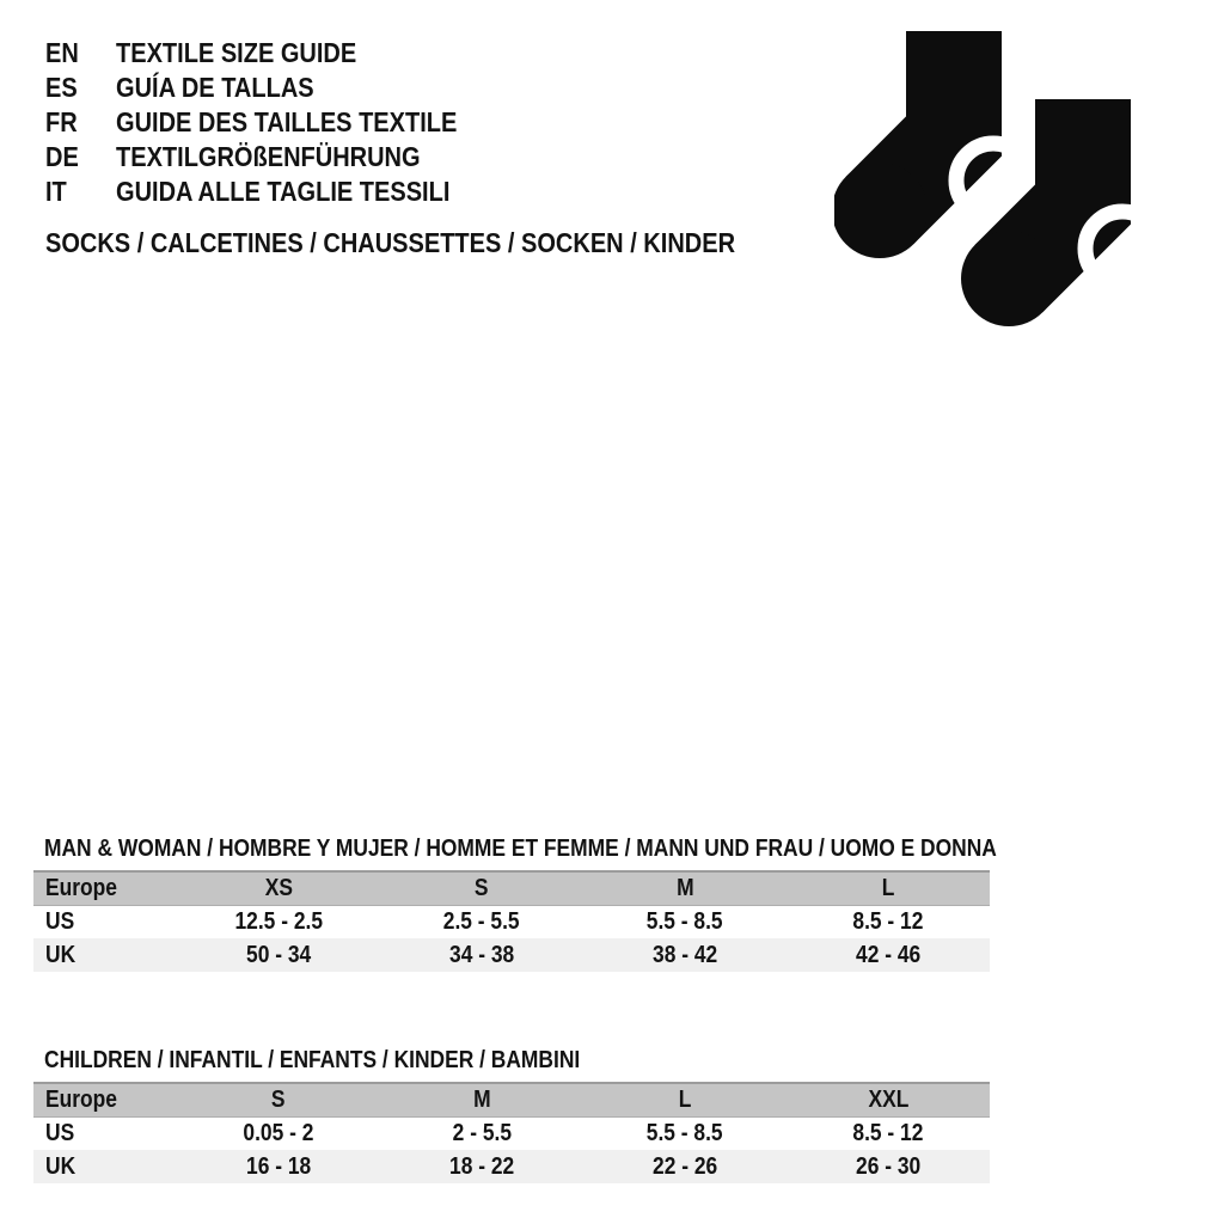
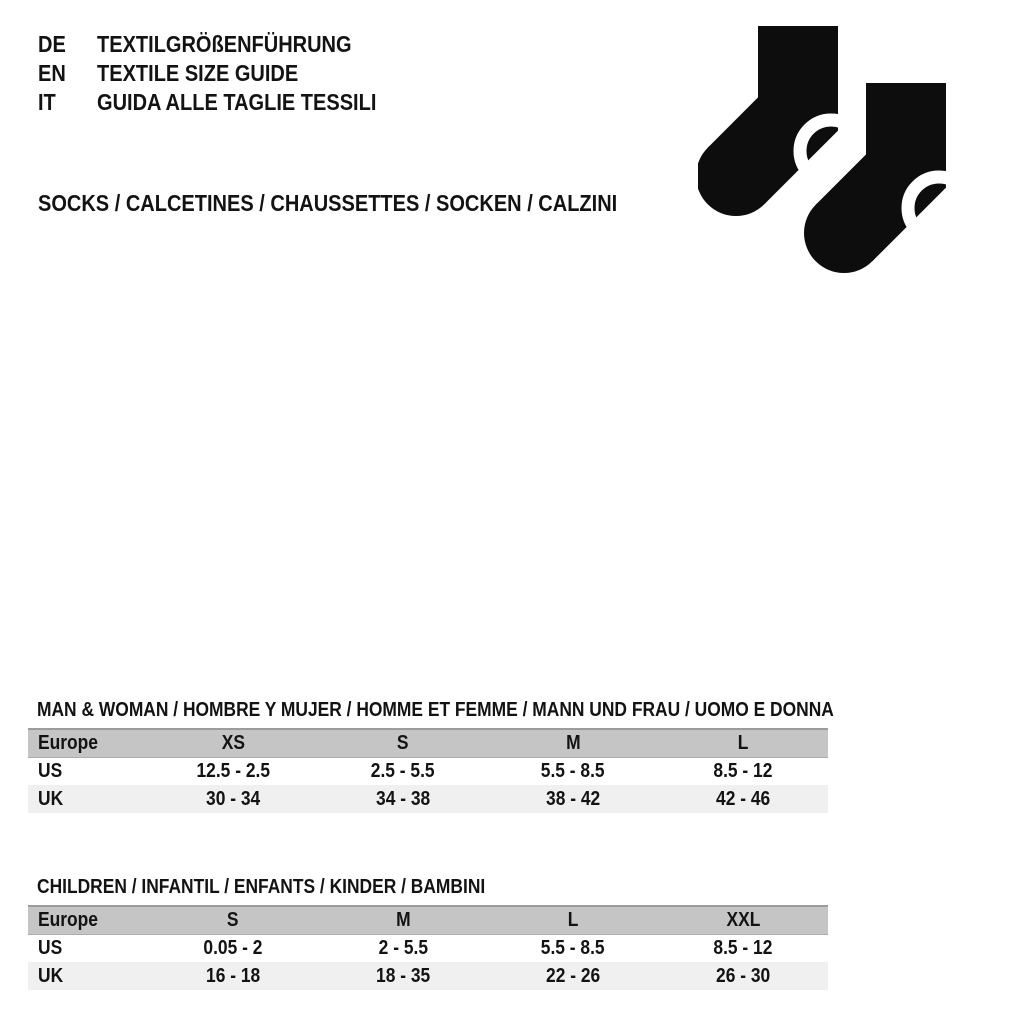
- EN
+ DE
- TEXTILE SIZE GUIDE
+ TEXTILGRÖßENFÜHRUNG
- ES
- GUÍA DE TALLAS
- FR
- GUIDE DES TAILLES TEXTILE
- DE
+ EN
- TEXTILGRÖßENFÜHRUNG
+ TEXTILE SIZE GUIDE
  IT
  GUIDA ALLE TAGLIE TESSILI
- SOCKS / CALCETINES / CHAUSSETTES / SOCKEN / KINDER
+ SOCKS / CALCETINES / CHAUSSETTES / SOCKEN / CALZINI
  MAN & WOMAN / HOMBRE Y MUJER / HOMME ET FEMME / MANN UND FRAU / UOMO E DONNA
  Europe	XS	S	M	L
  US	12.5 - 2.5	2.5 - 5.5	5.5 - 8.5	8.5 - 12
- UK	50 - 34	34 - 38	38 - 42	42 - 46
+ UK	30 - 34	34 - 38	38 - 42	42 - 46
  CHILDREN / INFANTIL / ENFANTS / KINDER / BAMBINI
  Europe	S	M	L	XXL
  US	0.05 - 2	2 - 5.5	5.5 - 8.5	8.5 - 12
- UK	16 - 18	18 - 22	22 - 26	26 - 30
+ UK	16 - 18	18 - 35	22 - 26	26 - 30
